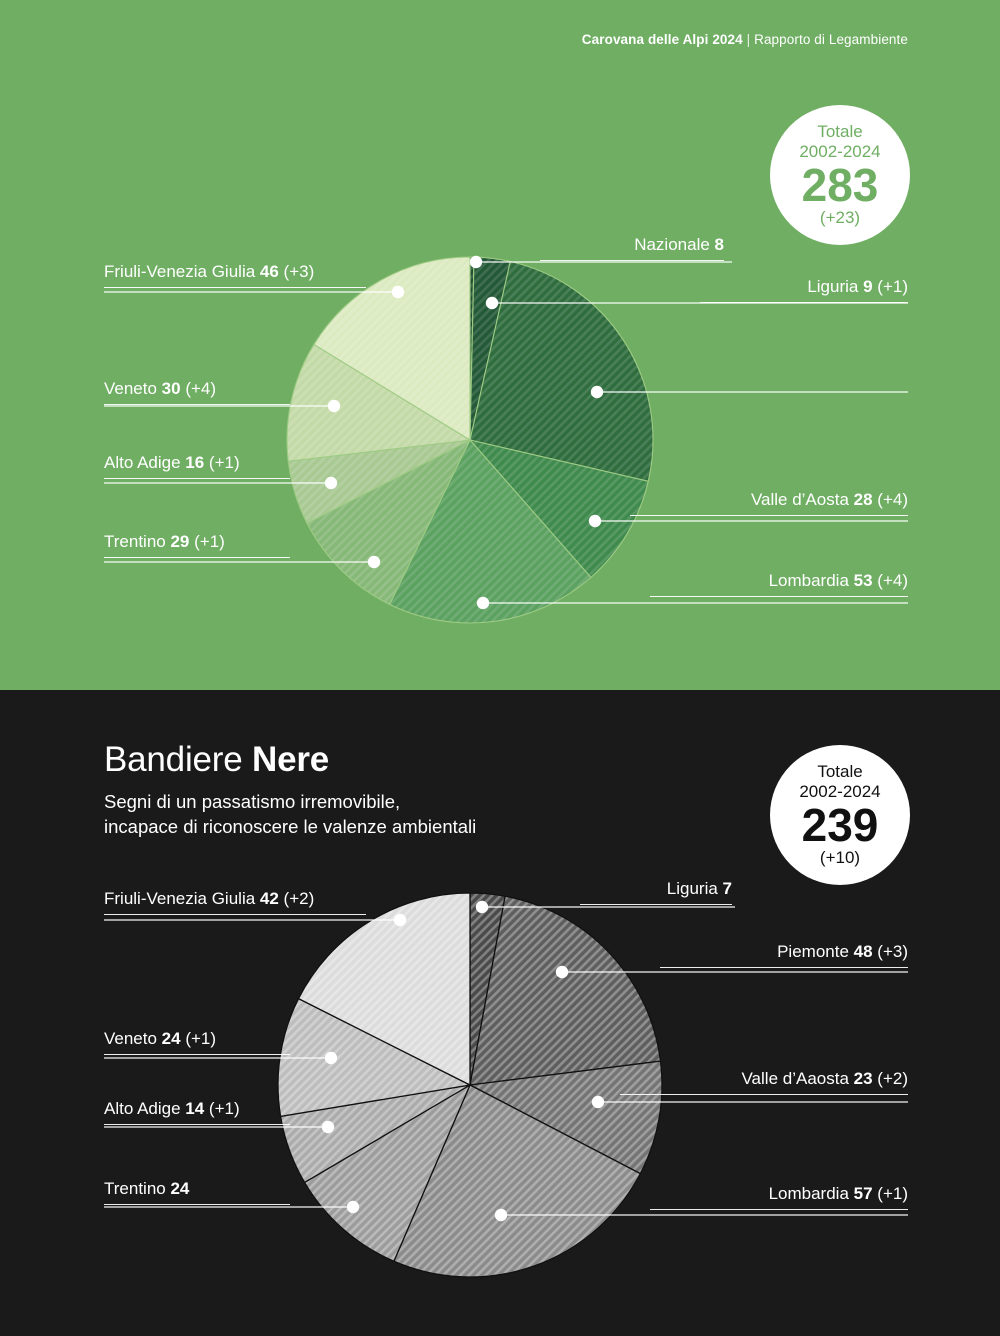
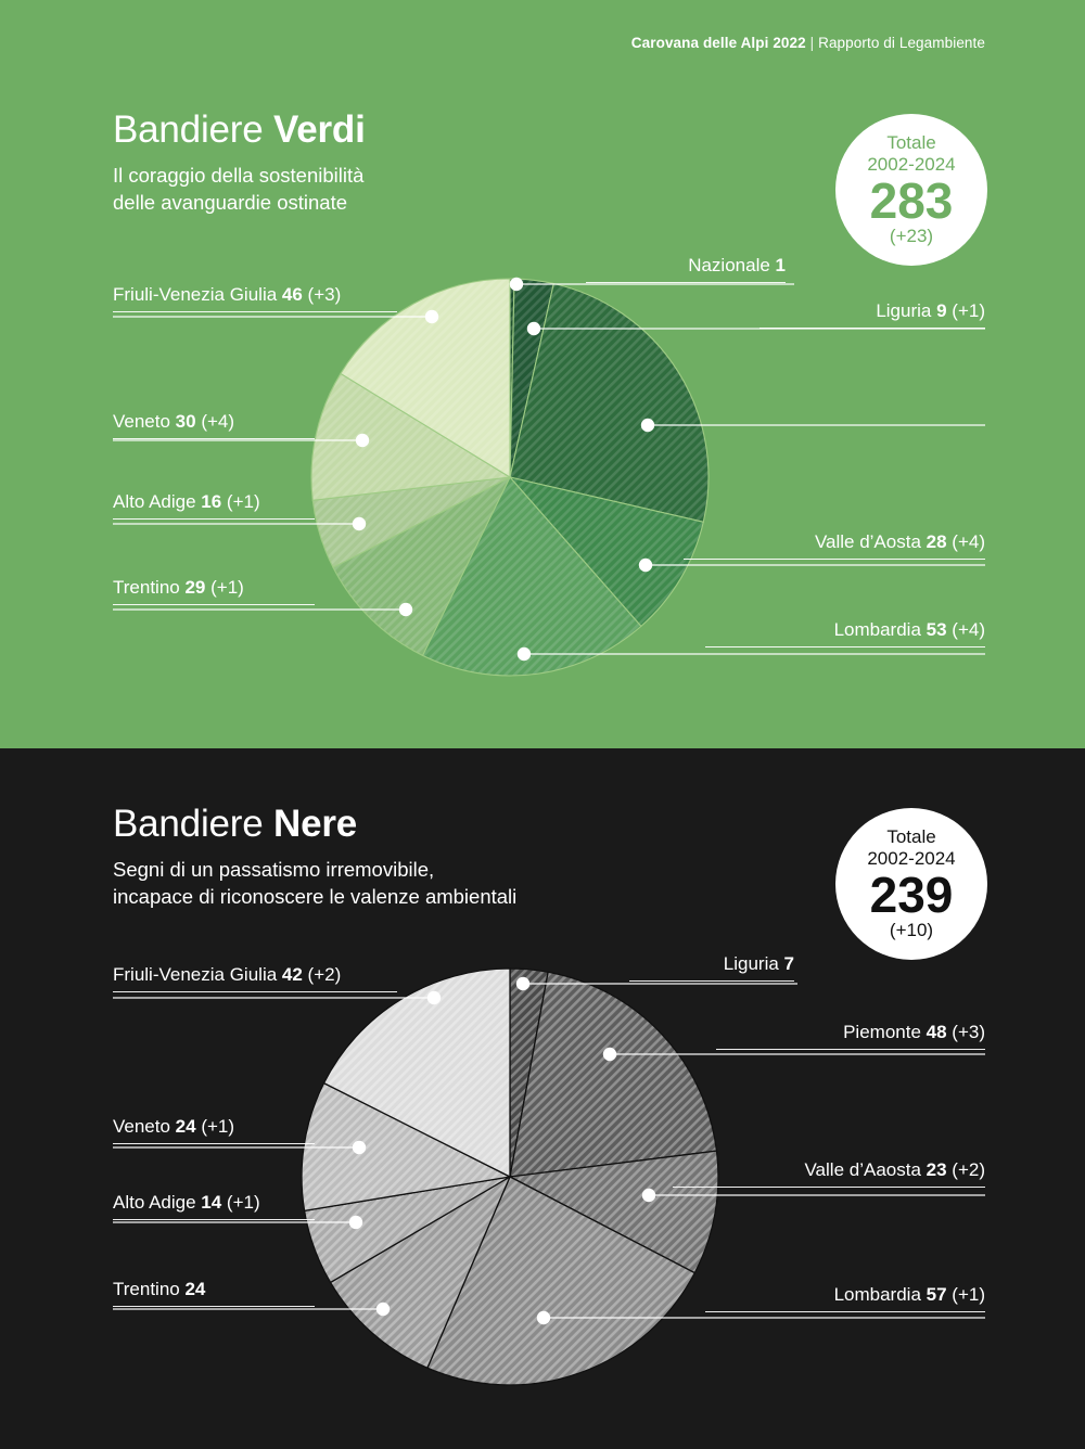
- Carovana delle Alpi 2024 | Rapporto di Legambiente
+ Carovana delle Alpi 2022 | Rapporto di Legambiente
+ Bandiere Verdi
+ Il coraggio della sostenibilità
+ delle avanguardie ostinate
  Totale
  2002-2024
  283
  (+23)
- Nazionale 8
+ Nazionale 1
  Liguria 9 (+1)
  Valle d’Aosta 28 (+4)
  Lombardia 53 (+4)
  Friuli-Venezia Giulia 46 (+3)
  Veneto 30 (+4)
  Alto Adige 16 (+1)
  Trentino 29 (+1)
  Bandiere Nere
  Segni di un passatismo irremovibile,
  incapace di riconoscere le valenze ambientali
  Totale
  2002-2024
  239
  (+10)
  Liguria 7
  Piemonte 48 (+3)
  Valle d’Aaosta 23 (+2)
  Lombardia 57 (+1)
  Friuli-Venezia Giulia 42 (+2)
  Veneto 24 (+1)
  Alto Adige 14 (+1)
  Trentino 24
